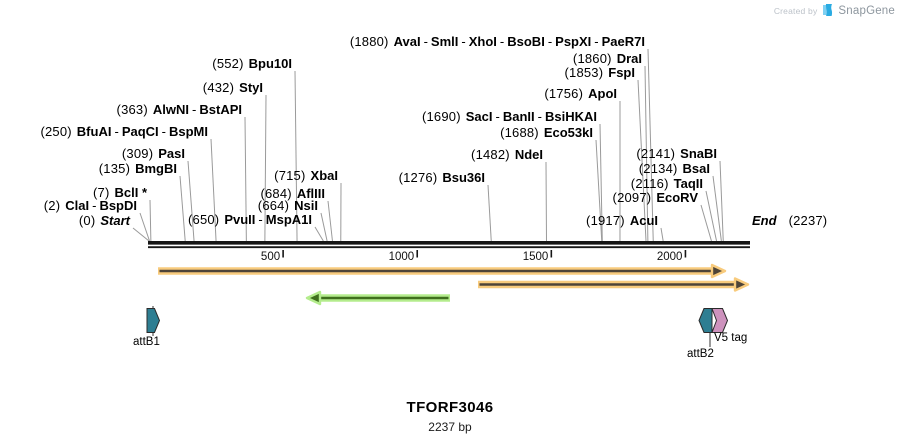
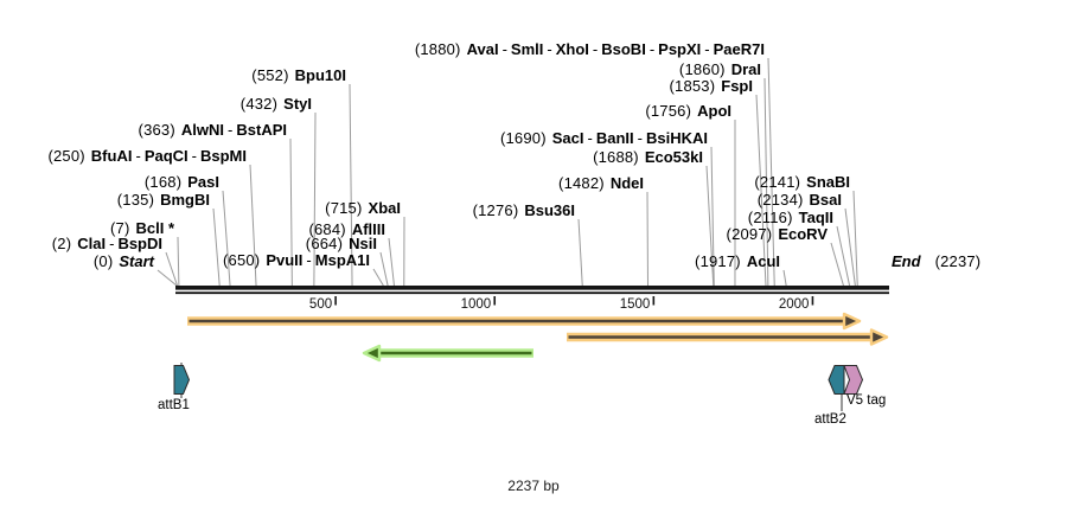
- Created by
- SnapGene
  500
  1000
  1500
  2000
  attB1
  attB2
  V5 tag
  (1880) AvaI - SmlI - XhoI - BsoBI - PspXI - PaeR7I
  (1860) DraI
  (552) Bpu10I
  (1853) FspI
  (432) StyI
  (1756) ApoI
  (363) AlwNI - BstAPI
  (1690) SacI - BanII - BsiHKAI
  (250) BfuAI - PaqCI - BspMI
  (1688) Eco53kI
- (309) PasI
+ (168) PasI
  (1482) NdeI
  (2141) SnaBI
  (135) BmgBI
  (2134) BsaI
  (715) XbaI
  (1276) Bsu36I
  (2116) TaqII
  (7) BclI *
  (684) AflIII
  (2097) EcoRV
  (2) ClaI - BspDI
  (664) NsiI
  (0) Start
  (650) PvuII - MspA1I
  (1917) AcuI
  End (2237)
- TFORF3046
  2237 bp
